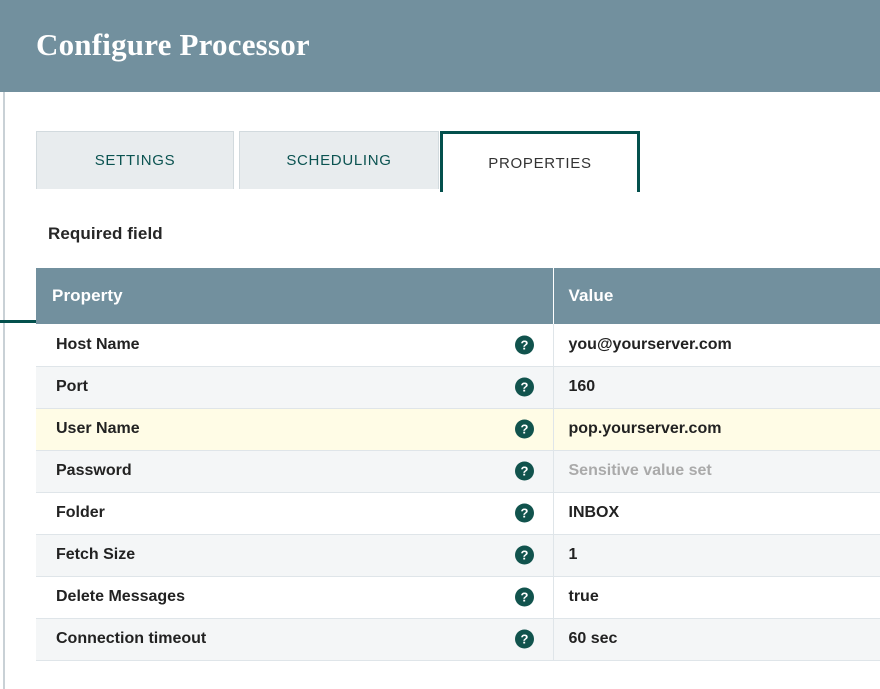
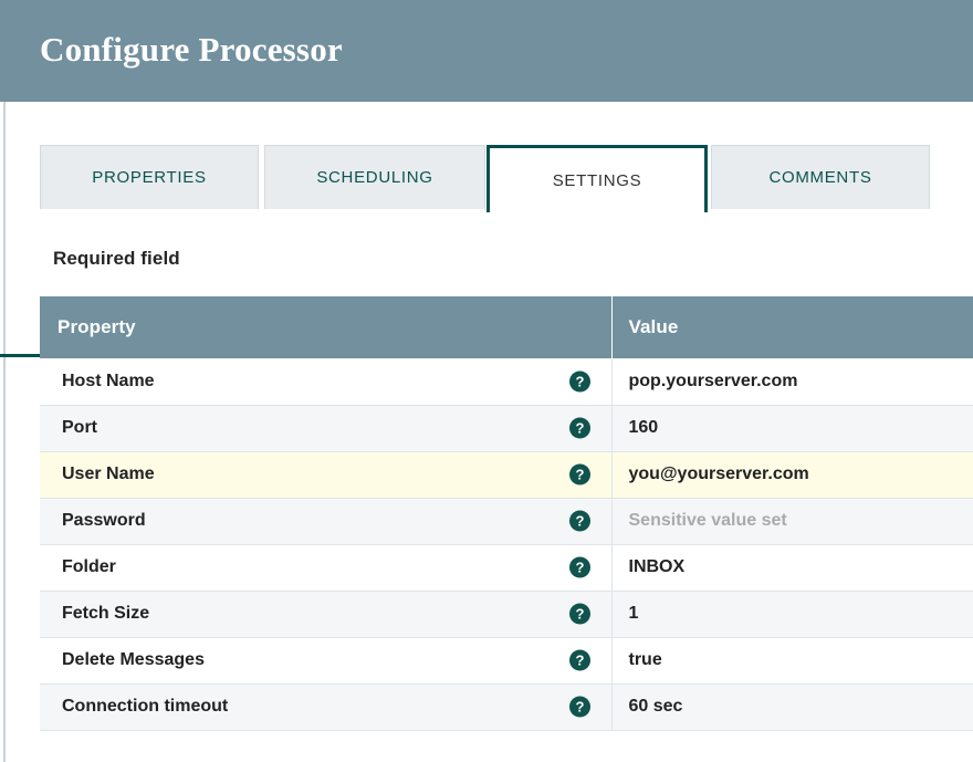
  Configure Processor
- SETTINGS
+ PROPERTIES
  SCHEDULING
- PROPERTIES
+ SETTINGS
+ COMMENTS
  Required field
  Property	Value
- Host Name ?	you@yourserver.com
+ Host Name ?	pop.yourserver.com
  Port ?	160
- User Name ?	pop.yourserver.com
+ User Name ?	you@yourserver.com
  Password ?	Sensitive value set
  Folder ?	INBOX
  Fetch Size ?	1
  Delete Messages ?	true
  Connection timeout ?	60 sec
